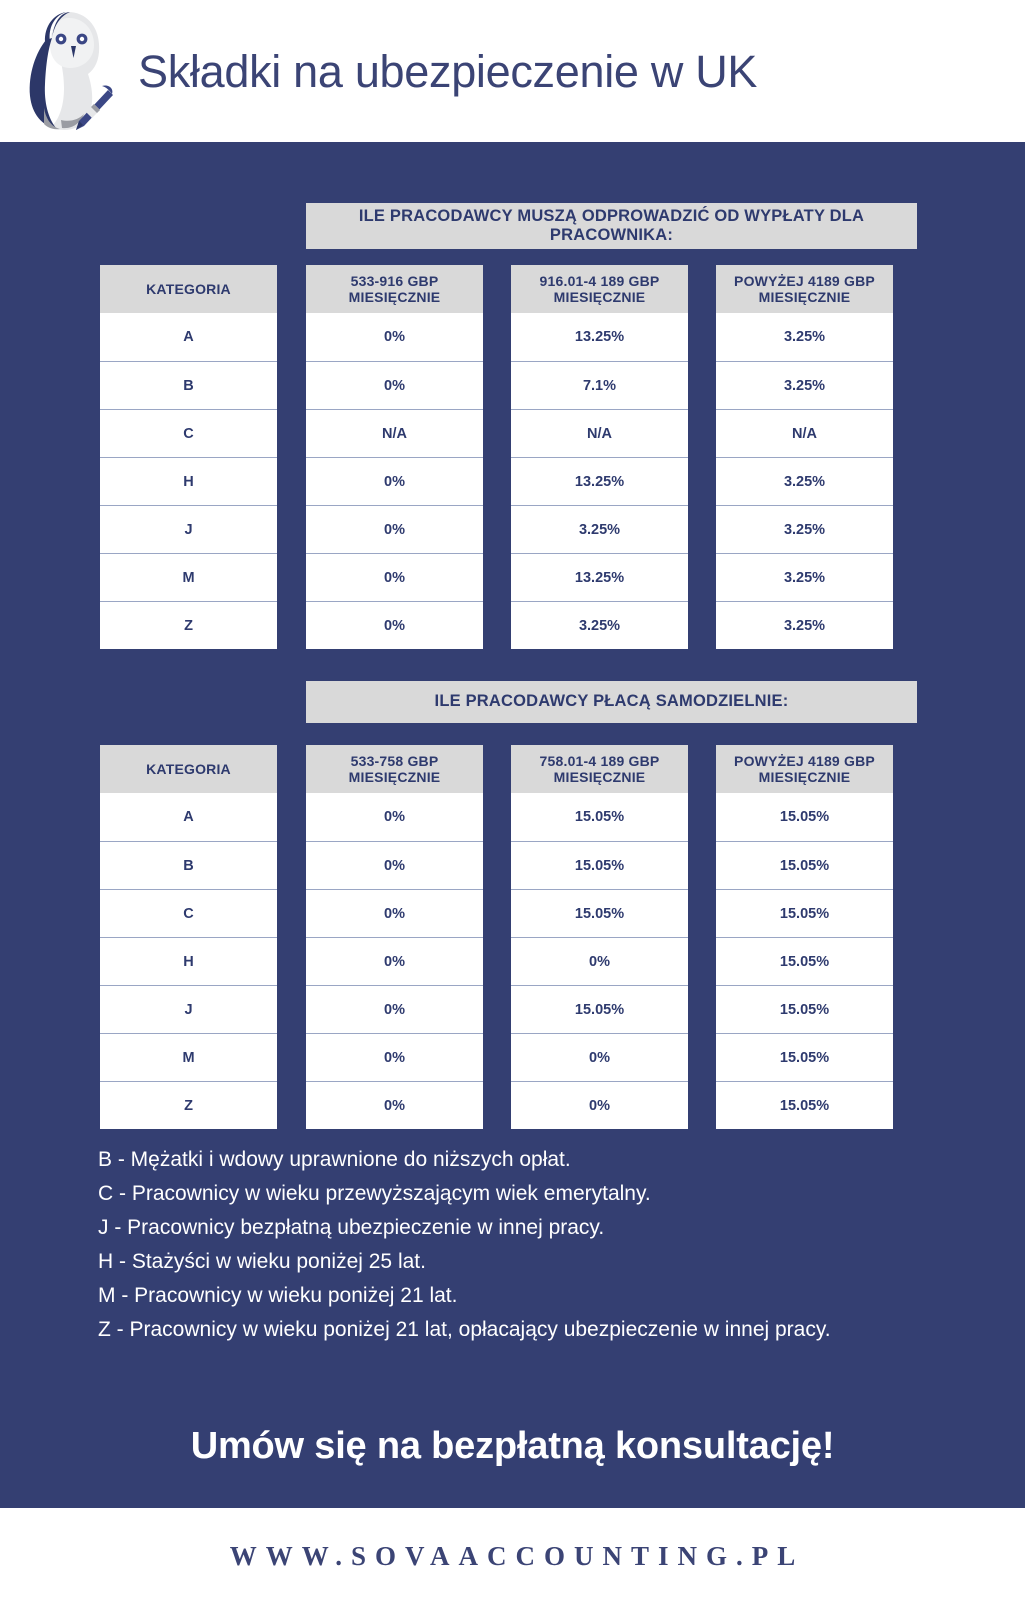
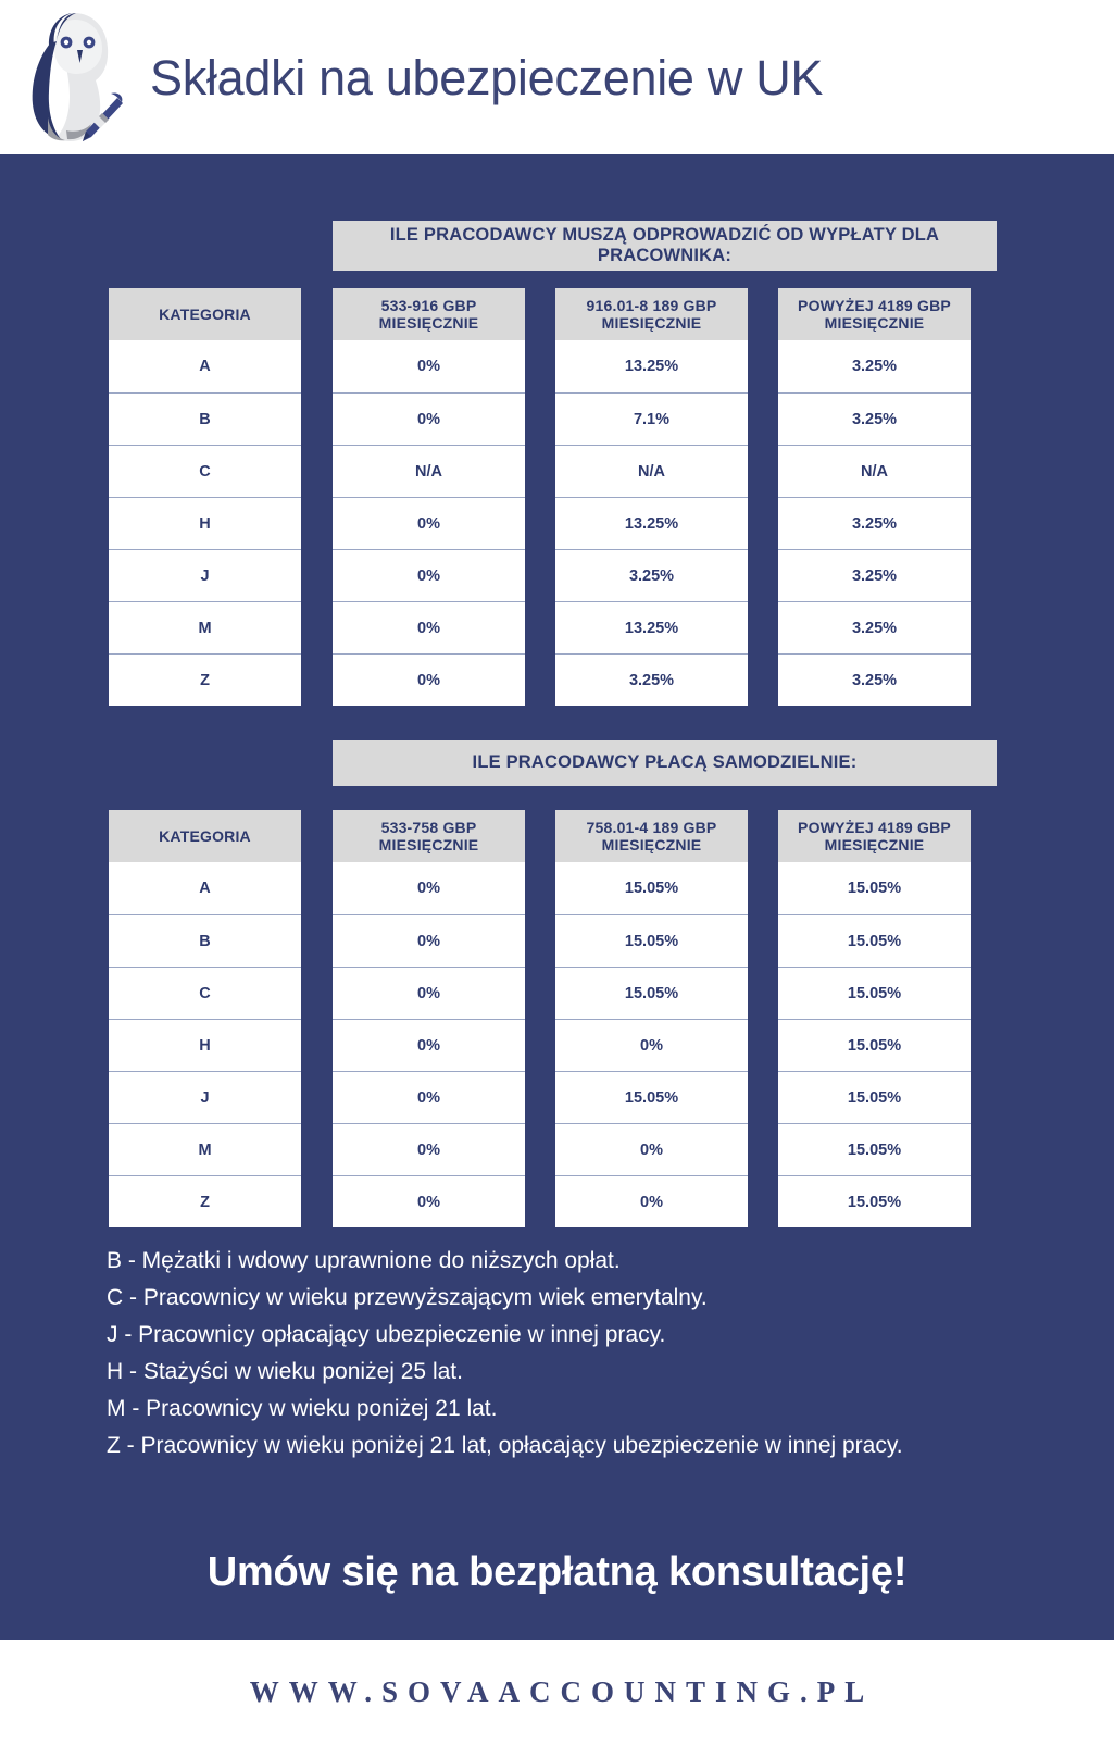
  Składki na ubezpieczenie w UK
  ILE PRACODAWCY MUSZĄ ODPROWADZIĆ OD WYPŁATY DLA PRACOWNIKA:
  KATEGORIA
  A
  B
  C
  H
  J
  M
  Z
  533-916 GBP MIESIĘCZNIE
  0%
  0%
  N/A
  0%
  0%
  0%
  0%
- 916.01-4 189 GBP MIESIĘCZNIE
+ 916.01-8 189 GBP MIESIĘCZNIE
  13.25%
  7.1%
  N/A
  13.25%
  3.25%
  13.25%
  3.25%
  POWYŻEJ 4189 GBP MIESIĘCZNIE
  3.25%
  3.25%
  N/A
  3.25%
  3.25%
  3.25%
  3.25%
  ILE PRACODAWCY PŁACĄ SAMODZIELNIE:
  KATEGORIA
  A
  B
  C
  H
  J
  M
  Z
  533-758 GBP MIESIĘCZNIE
  0%
  0%
  0%
  0%
  0%
  0%
  0%
  758.01-4 189 GBP MIESIĘCZNIE
  15.05%
  15.05%
  15.05%
  0%
  15.05%
  0%
  0%
  POWYŻEJ 4189 GBP MIESIĘCZNIE
  15.05%
  15.05%
  15.05%
  15.05%
  15.05%
  15.05%
  15.05%
  B - Mężatki i wdowy uprawnione do niższych opłat.
  C - Pracownicy w wieku przewyższającym wiek emerytalny.
- J - Pracownicy bezpłatną ubezpieczenie w innej pracy.
+ J - Pracownicy opłacający ubezpieczenie w innej pracy.
  H - Stażyści w wieku poniżej 25 lat.
  M - Pracownicy w wieku poniżej 21 lat.
  Z - Pracownicy w wieku poniżej 21 lat, opłacający ubezpieczenie w innej pracy.
  Umów się na bezpłatną konsultację!
  WWW.SOVAACCOUNTING.PL
